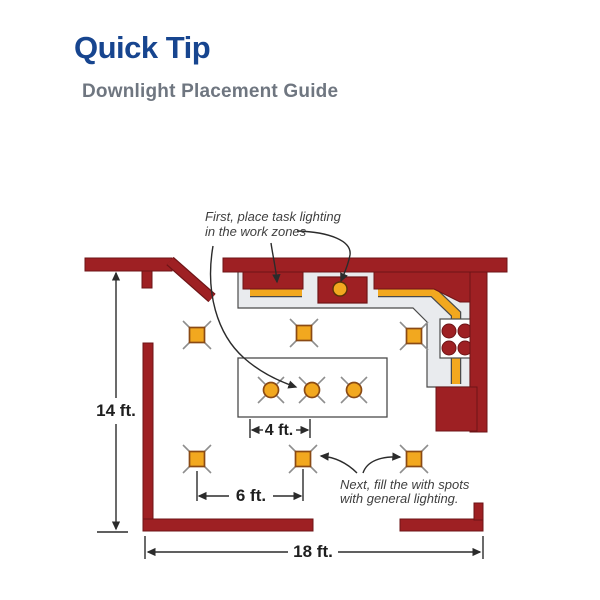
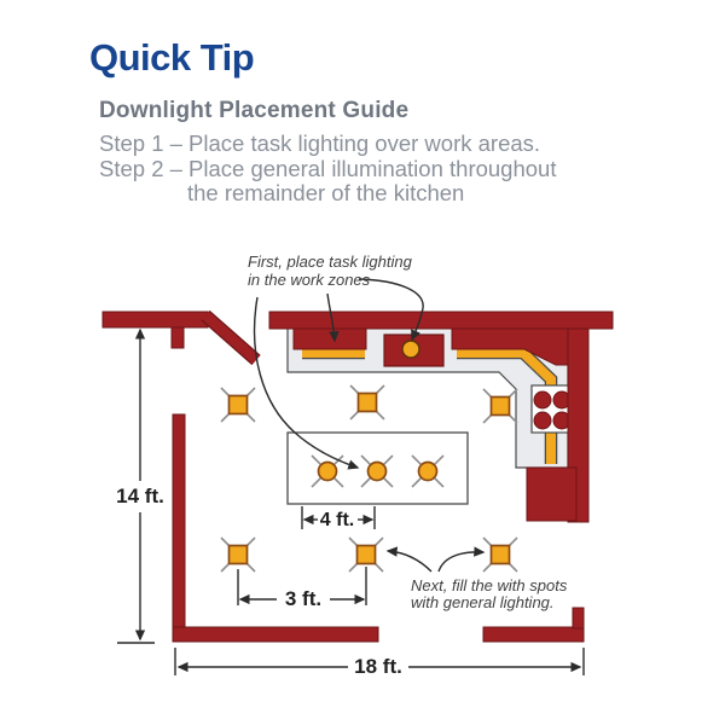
  Quick Tip
  Downlight Placement Guide
+ Step 1 – Place task lighting over work areas.
+ Step 2 – Place general illumination throughout
+ the remainder of the kitchen
  First, place task lighting
  in the work zones
  Next, fill the with spots
  with general lighting.
  14 ft.
  4 ft.
- 6 ft.
+ 3 ft.
  18 ft.
